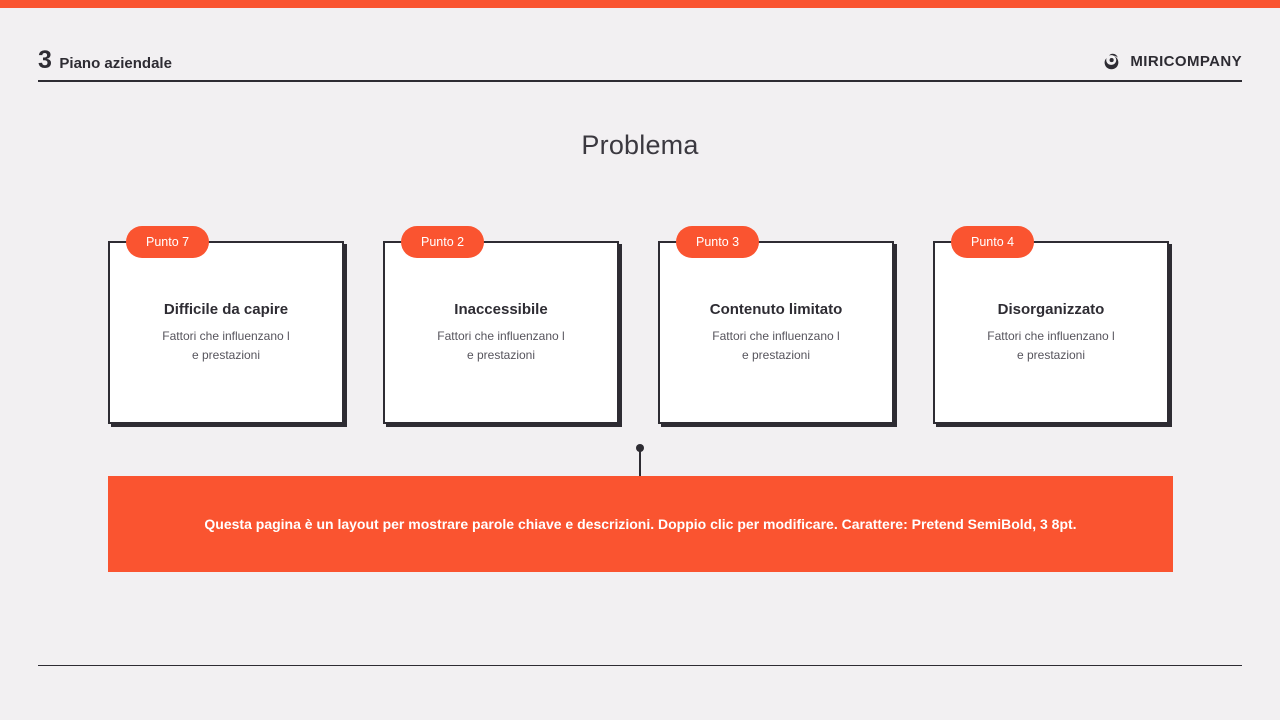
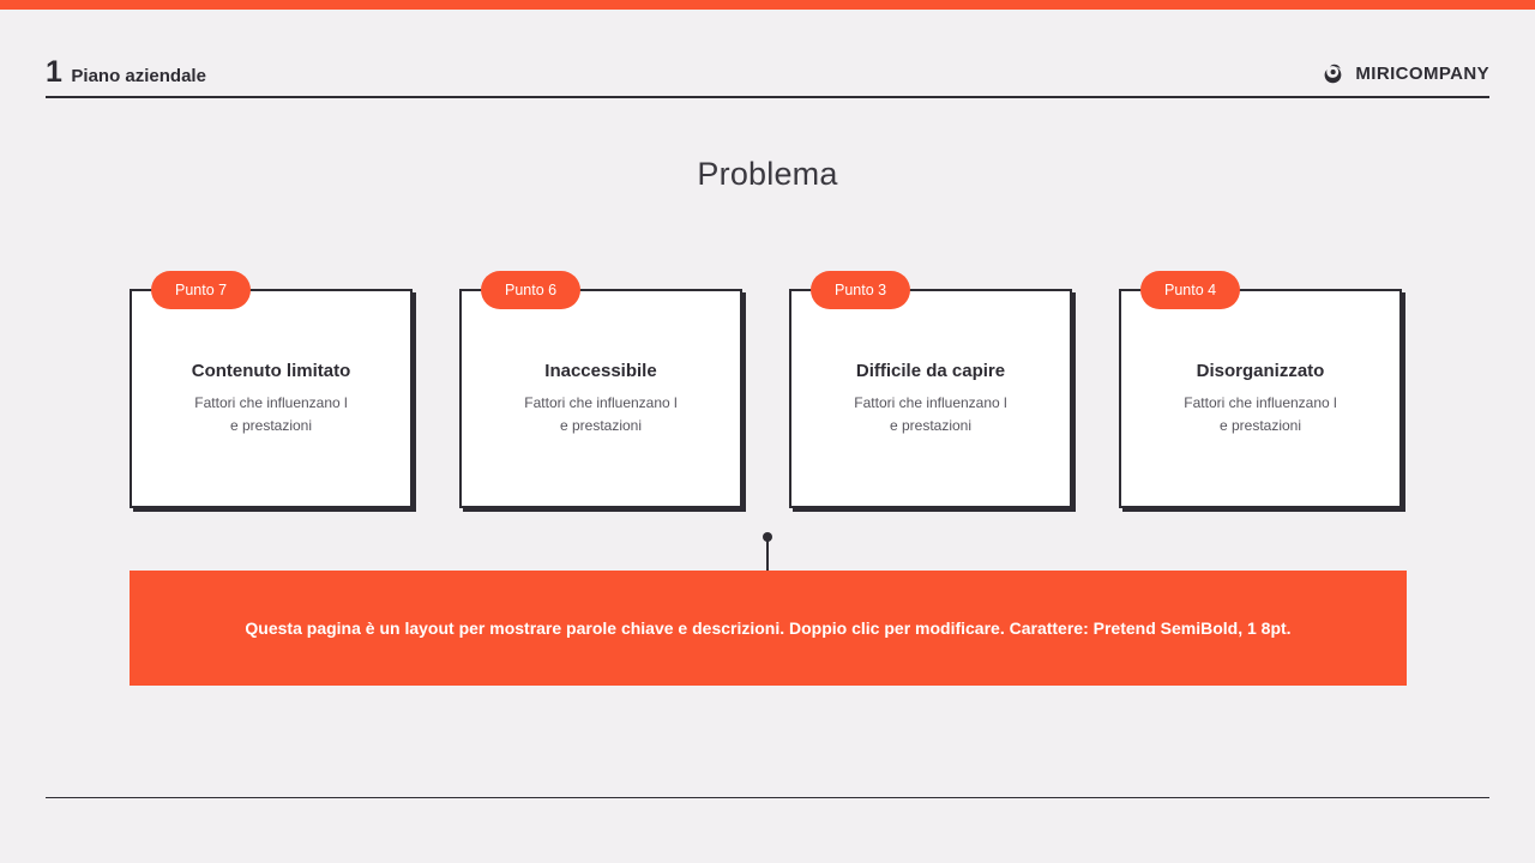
- 3
+ 1
  Piano aziendale
  MIRICOMPANY
  Problema
- Difficile da capire
+ Contenuto limitato
  Fattori che influenzano l
  e prestazioni
  Punto 7
  Inaccessibile
  Fattori che influenzano l
  e prestazioni
- Punto 2
+ Punto 6
- Contenuto limitato
+ Difficile da capire
  Fattori che influenzano l
  e prestazioni
  Punto 3
  Disorganizzato
  Fattori che influenzano l
  e prestazioni
  Punto 4
- Questa pagina è un layout per mostrare parole chiave e descrizioni. Doppio clic per modificare. Carattere: Pretend SemiBold, 3 8pt.
+ Questa pagina è un layout per mostrare parole chiave e descrizioni. Doppio clic per modificare. Carattere: Pretend SemiBold, 1 8pt.
